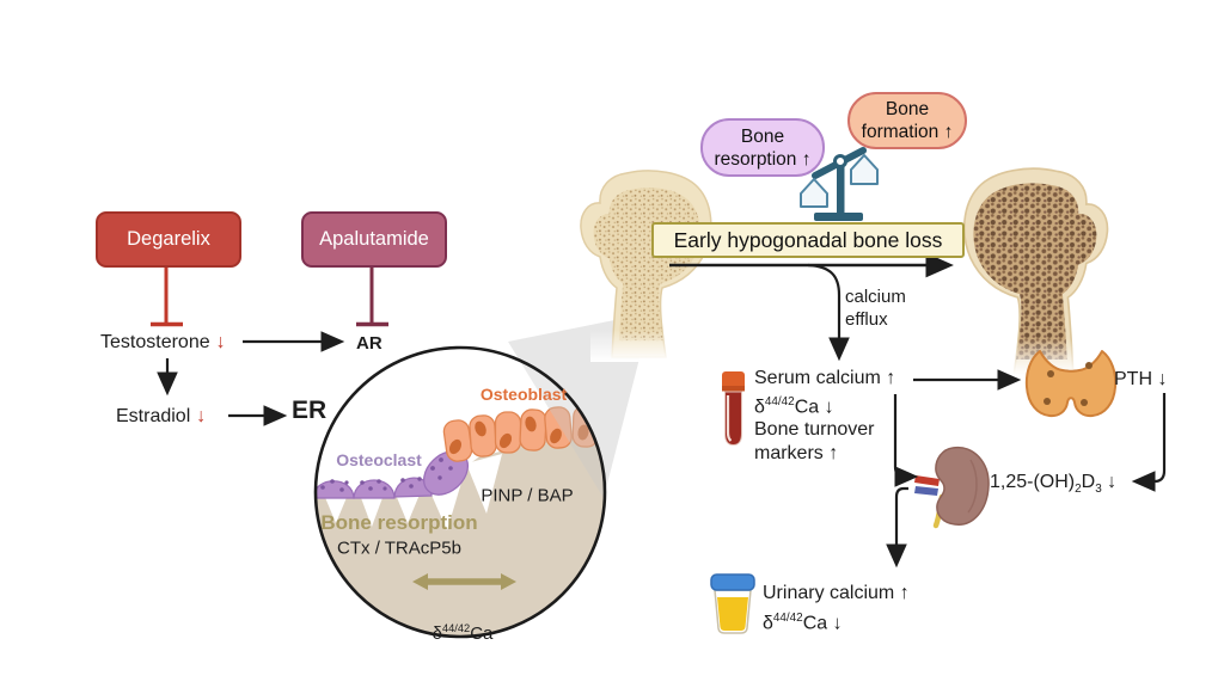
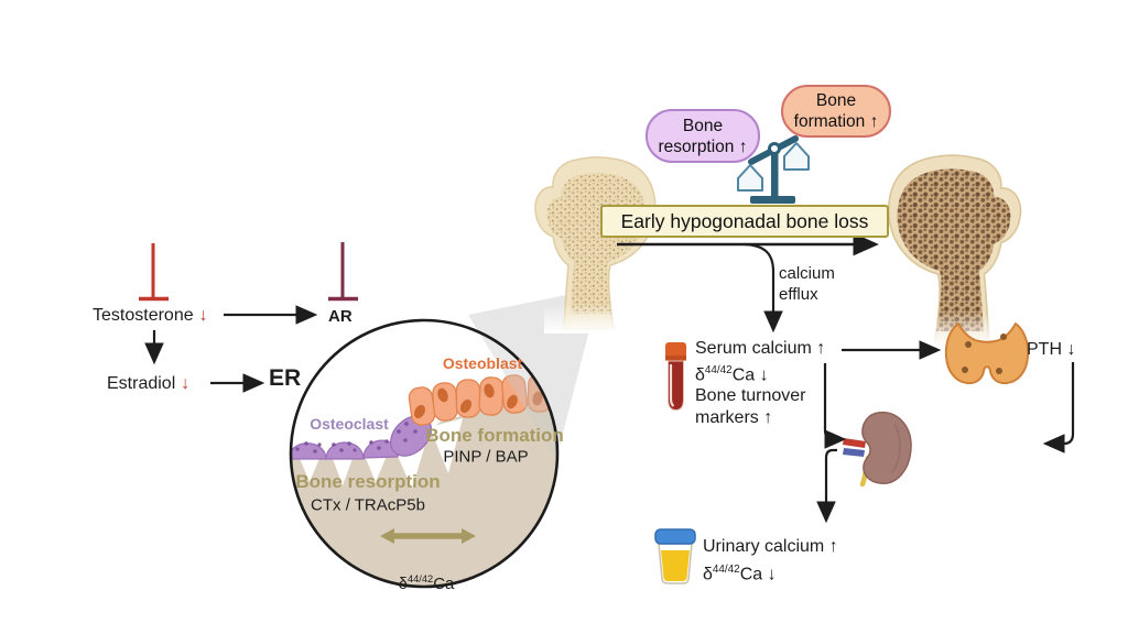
- Degarelix
- Apalutamide
  Testosterone ↓
  AR
  Estradiol ↓
  ER
  Bone
  resorption ↑
  Bone
  formation ↑
  Early hypogonadal bone loss
  calcium
  efflux
  Serum calcium ↑
  δ44/42Ca ↓
  Bone turnover
  markers ↑
  PTH ↓
- 1,25-(OH)2D3 ↓
  Urinary calcium ↑
  δ44/42Ca ↓
  Osteoblast
  Osteoclast
+ Bone formation
  PINP / BAP
  Bone resorption
  CTx / TRAcP5b
  δ44/42Ca
